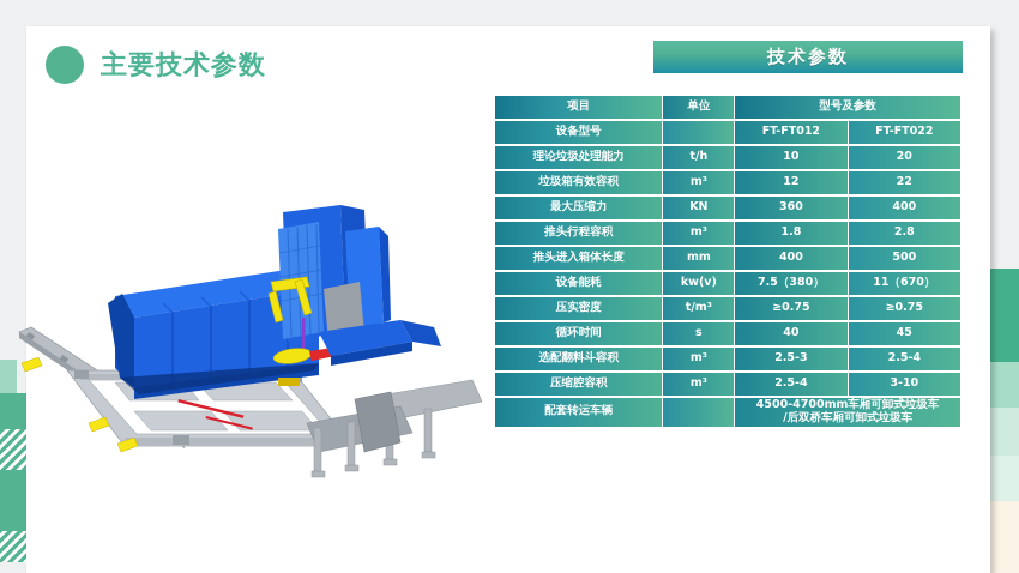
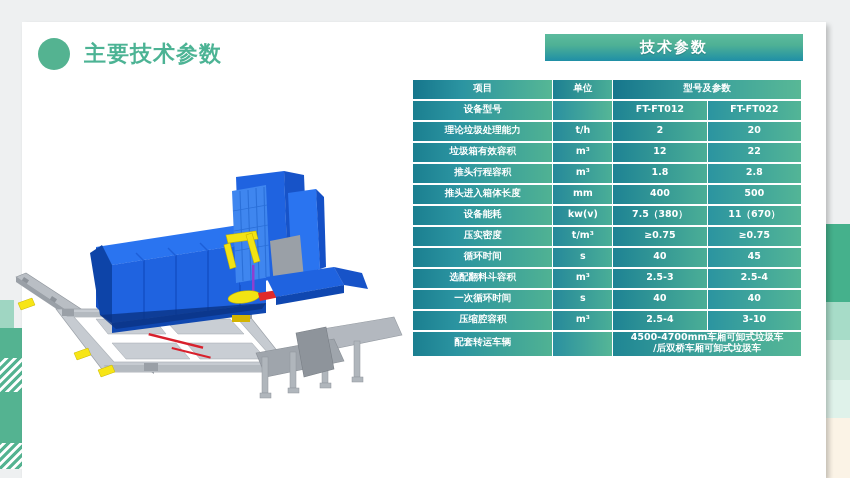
  主要技术参数
  技术参数
  项目	单位	型号及参数
  设备型号		FT-FT012	FT-FT022
- 理论垃圾处理能力	t/h	10	20
+ 理论垃圾处理能力	t/h	2	20
  垃圾箱有效容积	m³	12	22
- 最大压缩力	KN	360	400
  推头行程容积	m³	1.8	2.8
  推头进入箱体长度	mm	400	500
  设备能耗	kw(v)	7.5（380）	11（670）
  压实密度	t/m³	≥0.75	≥0.75
  循环时间	s	40	45
  选配翻料斗容积	m³	2.5-3	2.5-4
+ 一次循环时间	s	40	40
  压缩腔容积	m³	2.5-4	3-10
  配套转运车辆		4500-4700mm车厢可卸式垃圾车 /后双桥车厢可卸式垃圾车
